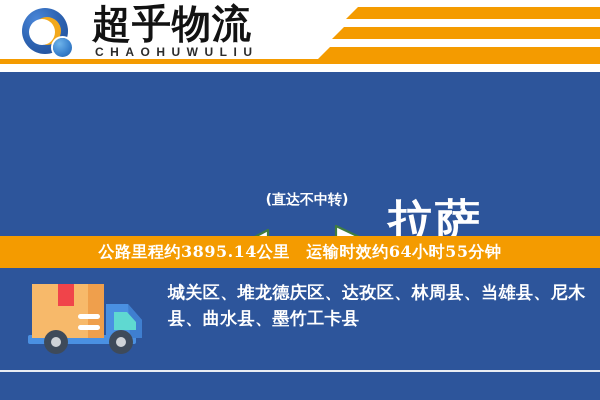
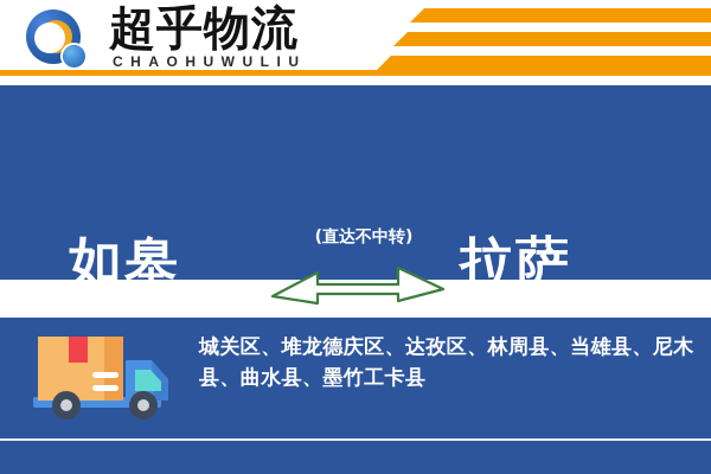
  超乎物流
  CHAOHUWULIU
+ 如皋
  (直达不中转)
  拉萨
- 公路里程约3895.14公里 运输时效约64小时55分钟
  城关区、堆龙德庆区、达孜区、林周县、当雄县、尼木县、曲水县、墨竹工卡县
